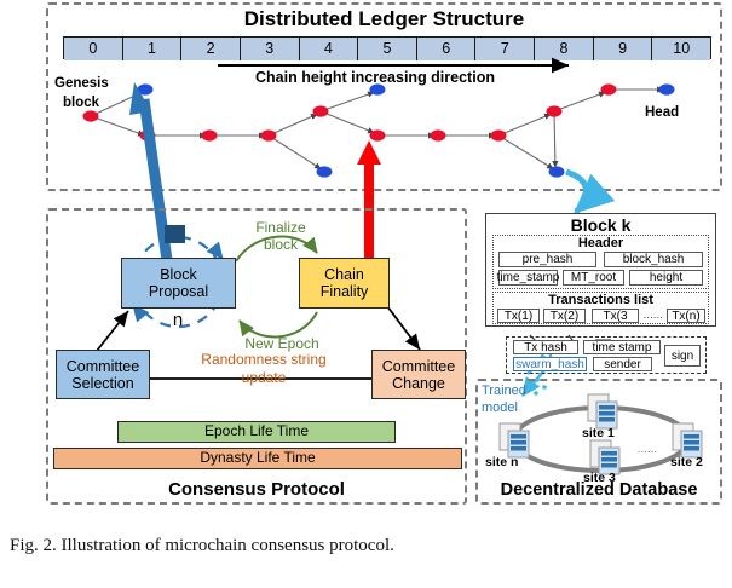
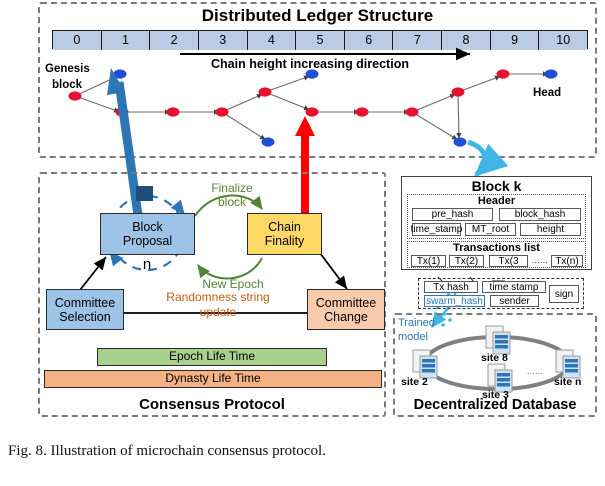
  Distributed Ledger Structure
  0
  1
  2
  3
  4
  5
  6
  7
  8
  9
  10
  Chain height increasing direction
  Genesis
  block
  Head
  Block
  Proposal
  Chain
  Finality
  Committee
  Selection
  Committee
  Change
  Finalize
  block
  New Epoch
  Randomness string
  update
  n
  Epoch Life Time
  Dynasty Life Time
  Consensus Protocol
  Block k
  Header
  pre_hash
  block_hash
  time_stamp
  MT_root
  height
  Transactions list
  Tx(1)
  Tx(2)
  Tx(3
  ......
  Tx(n)
  Tx hash
  time stamp
  swarm_hash
  sender
  sign
  Trained
  model
- site 1
+ site 8
- site n
+ site 2
  site 3
- site 2
+ site n
  ......
  Decentralized Database
- Fig. 2. Illustration of microchain consensus protocol.
+ Fig. 8. Illustration of microchain consensus protocol.
